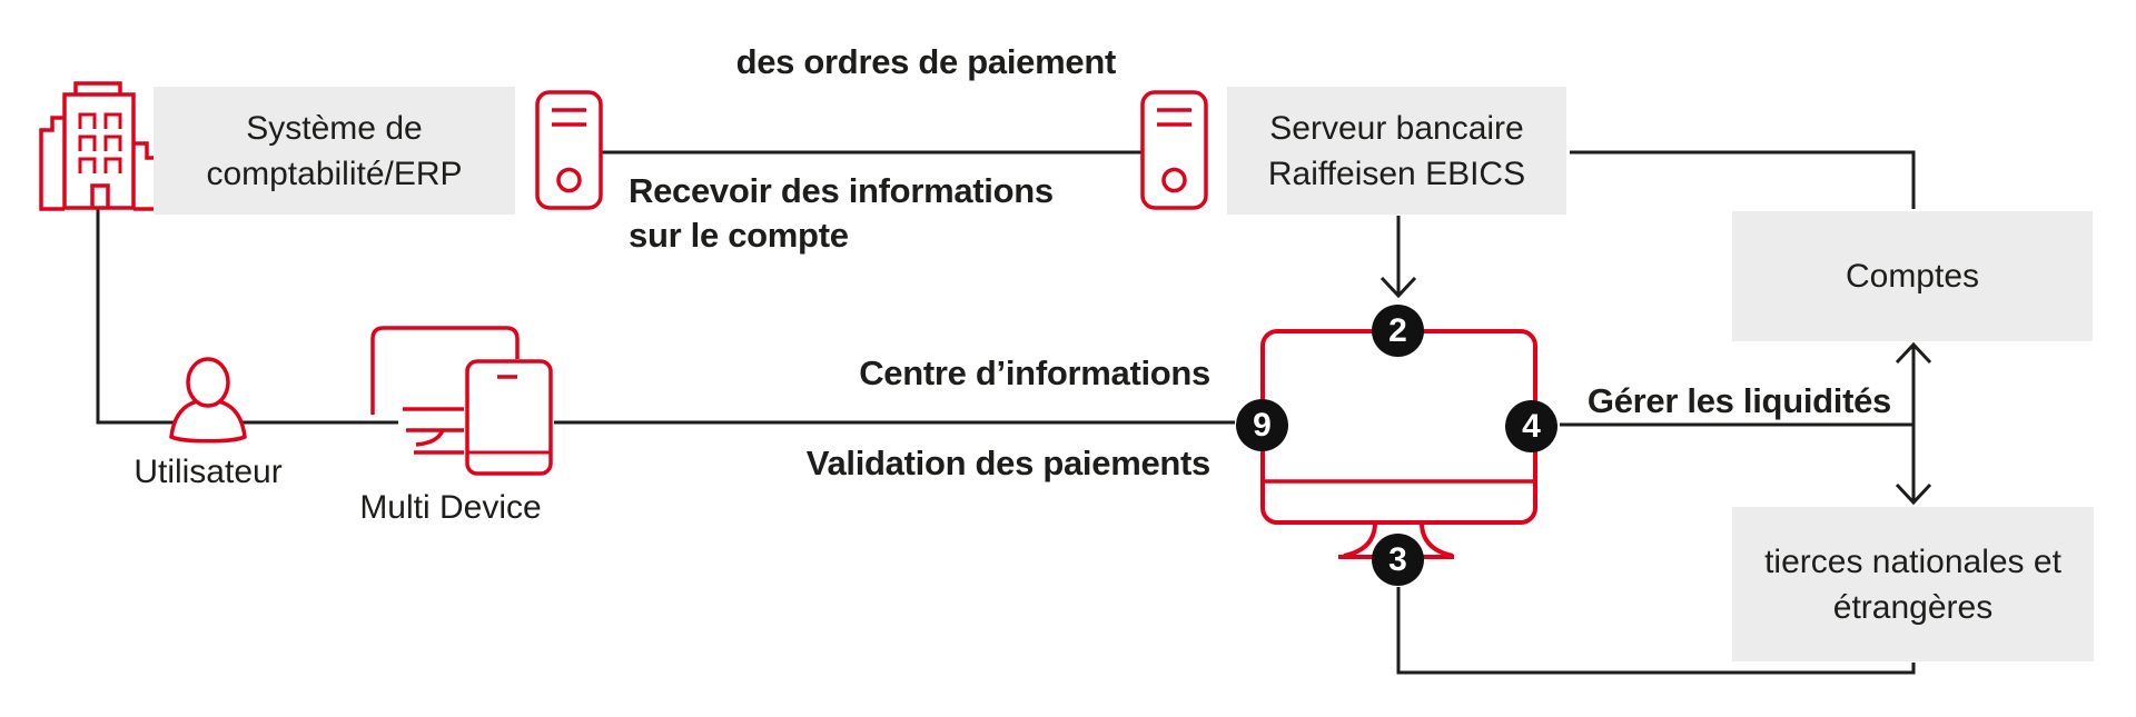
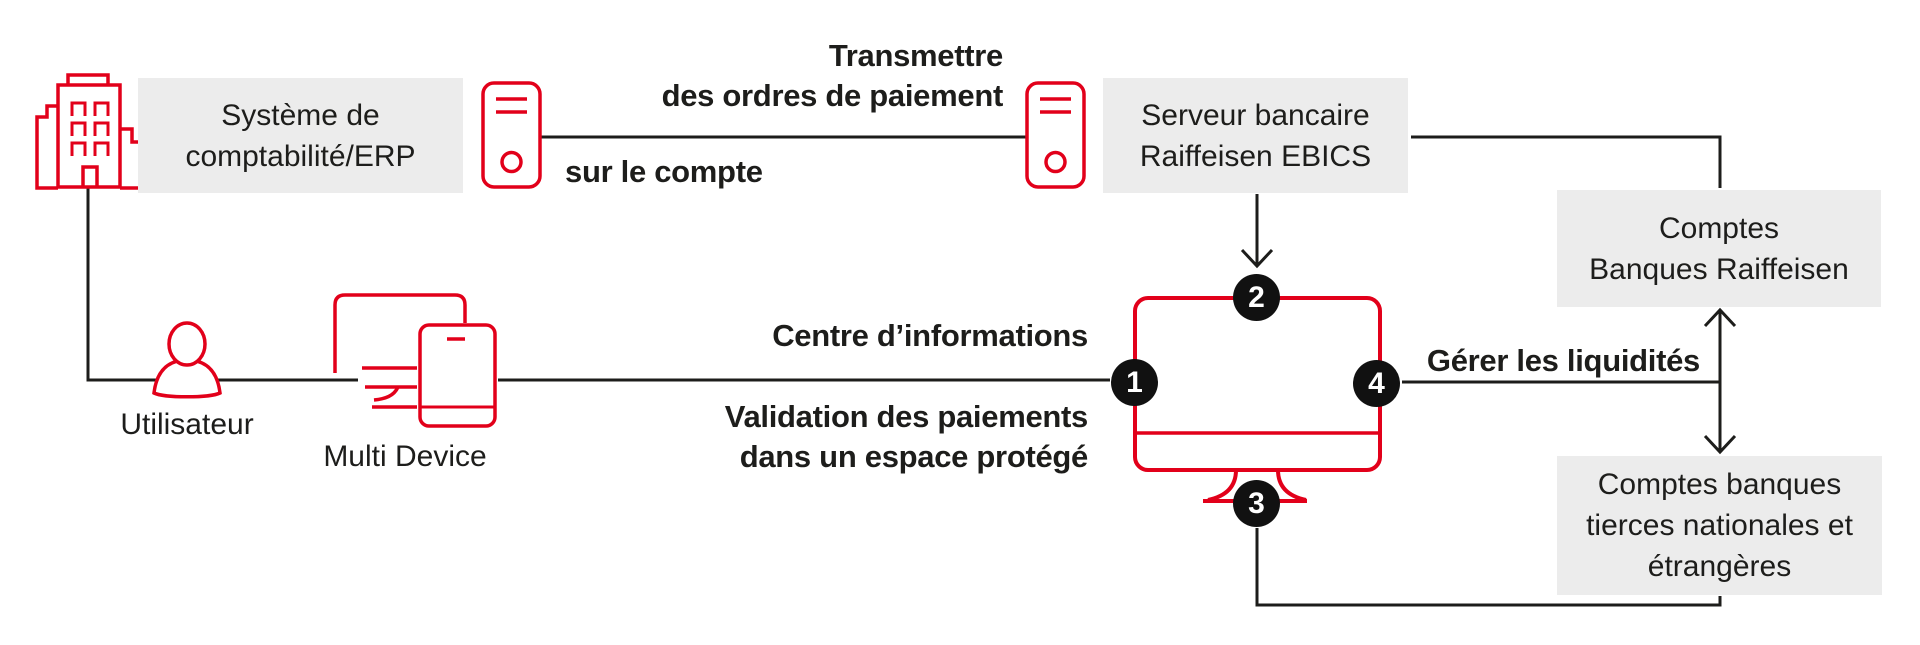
  Système de
  comptabilité/ERP
  Serveur bancaire
  Raiffeisen EBICS
  Comptes
+ Banques Raiffeisen
+ Comptes banques
  tierces nationales et
  étrangères
+ Transmettre
  des ordres de paiement
- Recevoir des informations
  sur le compte
  Centre d’informations
  Validation des paiements
+ dans un espace protégé
  Gérer les liquidités
  Utilisateur
  Multi Device
- 9
+ 1
  2
  3
  4
